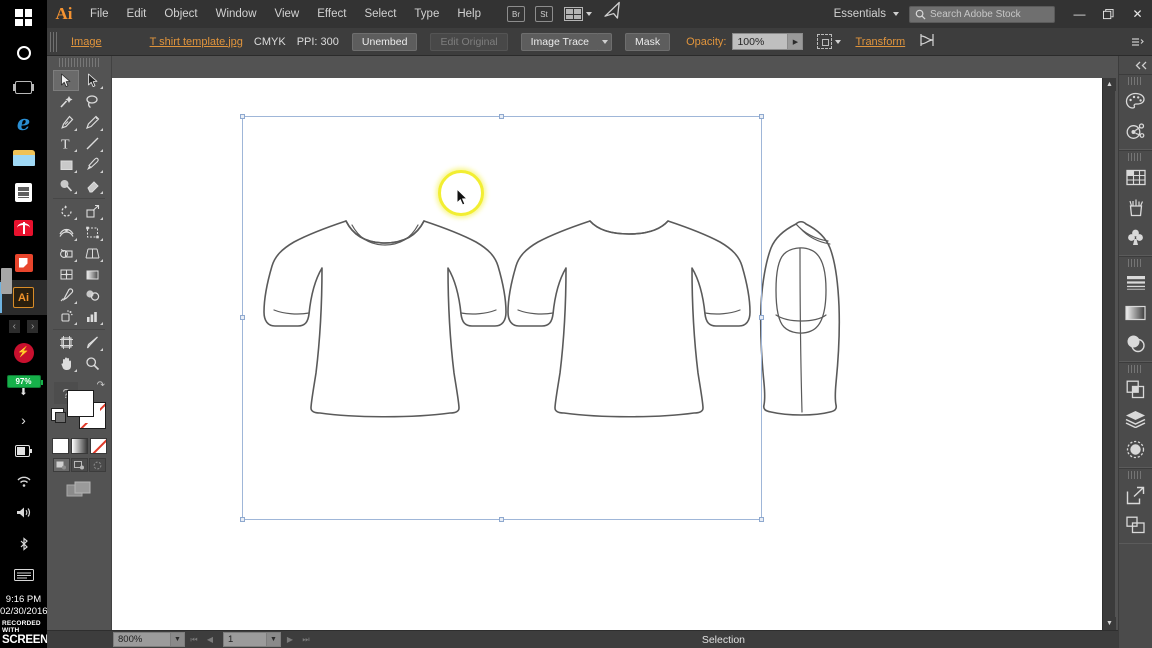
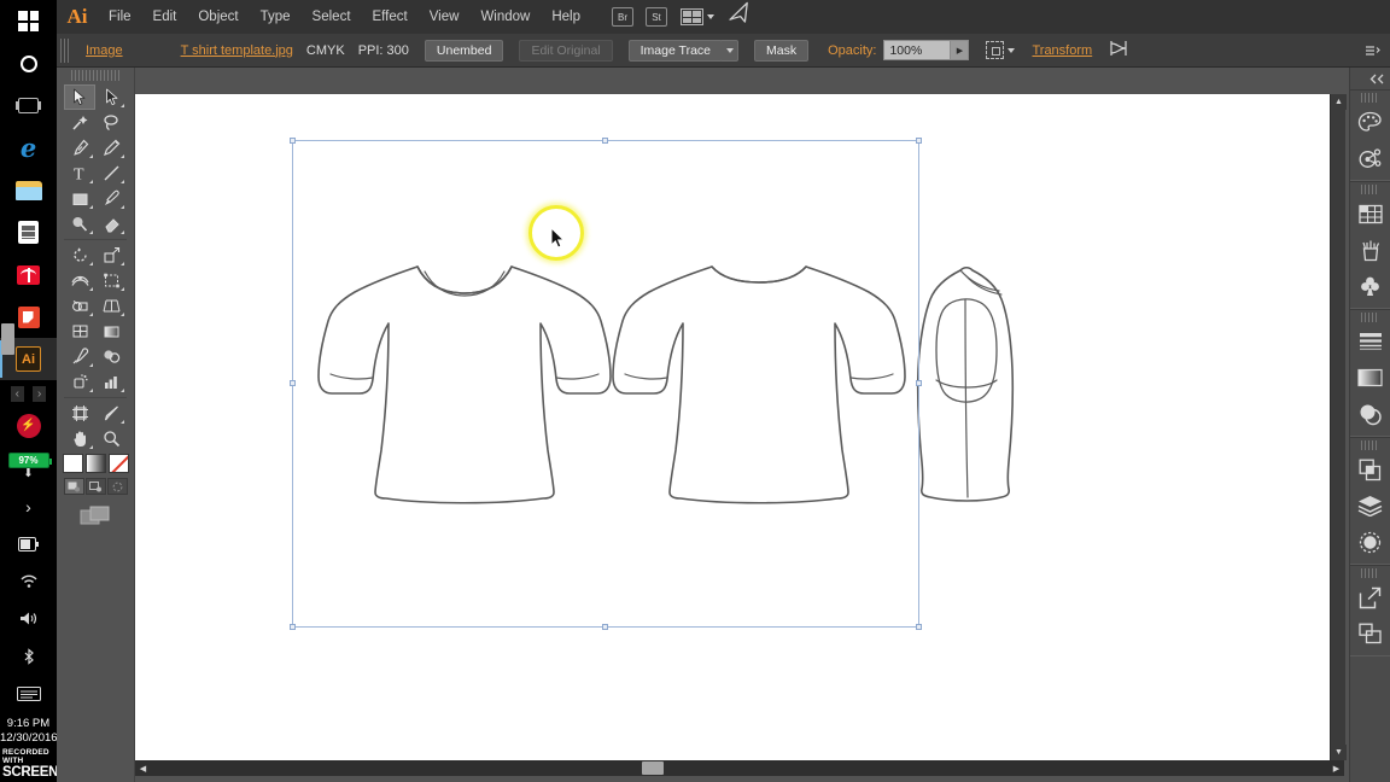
  e
  Ai
  ‹
  ›
  ⚡
  97%
  ⬇
  ›
  9:16 PM
- 02/30/2016
+ 12/30/2016
  Ai
  File
  Edit
  Object
- Window
+ Type
- View
+ Select
  Effect
- Select
+ View
- Type
+ Window
  Help
  Br
  St
- Essentials
- Search Adobe Stock
- —
- ✕
  Image
  T shirt template.jpg
  CMYK
  PPI: 300
  Unembed
  Edit Original
  Image Trace
  Mask
  Opacity:
  100%
  Transform
  T
- ?
- ↷
- 800%
- ⏮
- ◀
- 1
- ▶
- ⏭
- Selection
